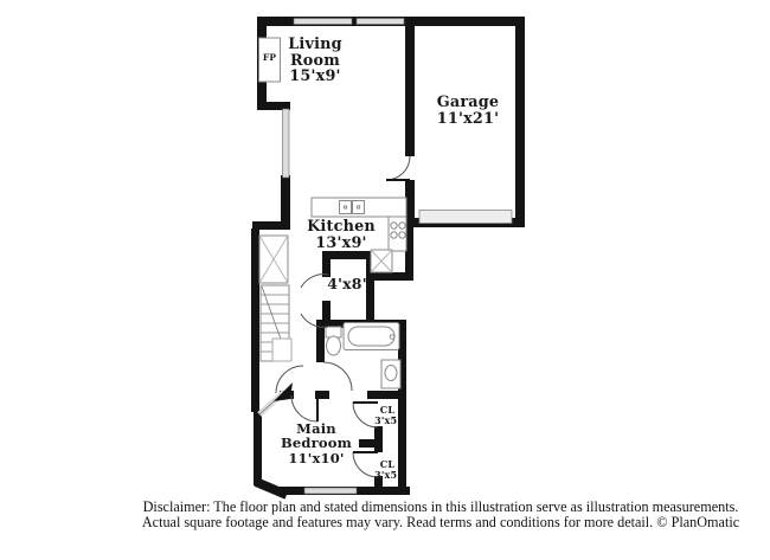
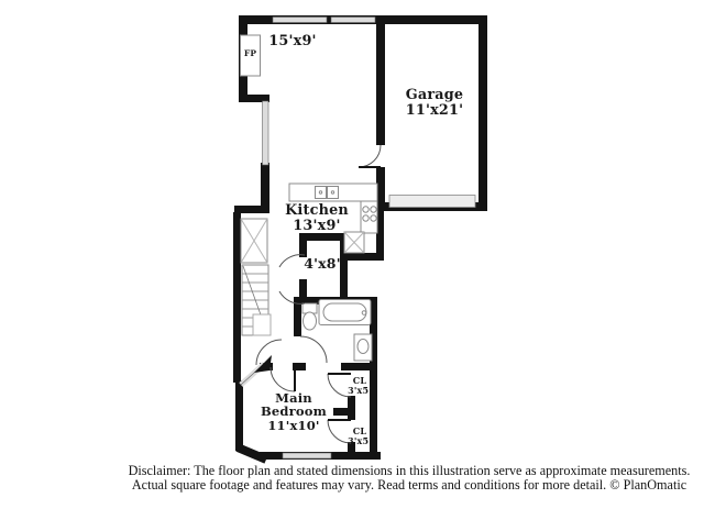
- Living Room
  15'x9'
  Garage
  11'x21'
  Kitchen
  13'x9'
  4'x8'
  Main Bedroom
  11'x10'
  CL
  3'x5'
  CL
  3'x5'
  FP
- Disclaimer: The floor plan and stated dimensions in this illustration serve as illustration measurements.
+ Disclaimer: The floor plan and stated dimensions in this illustration serve as approximate measurements.
  Actual square footage and features may vary. Read terms and conditions for more detail. © PlanOmatic
